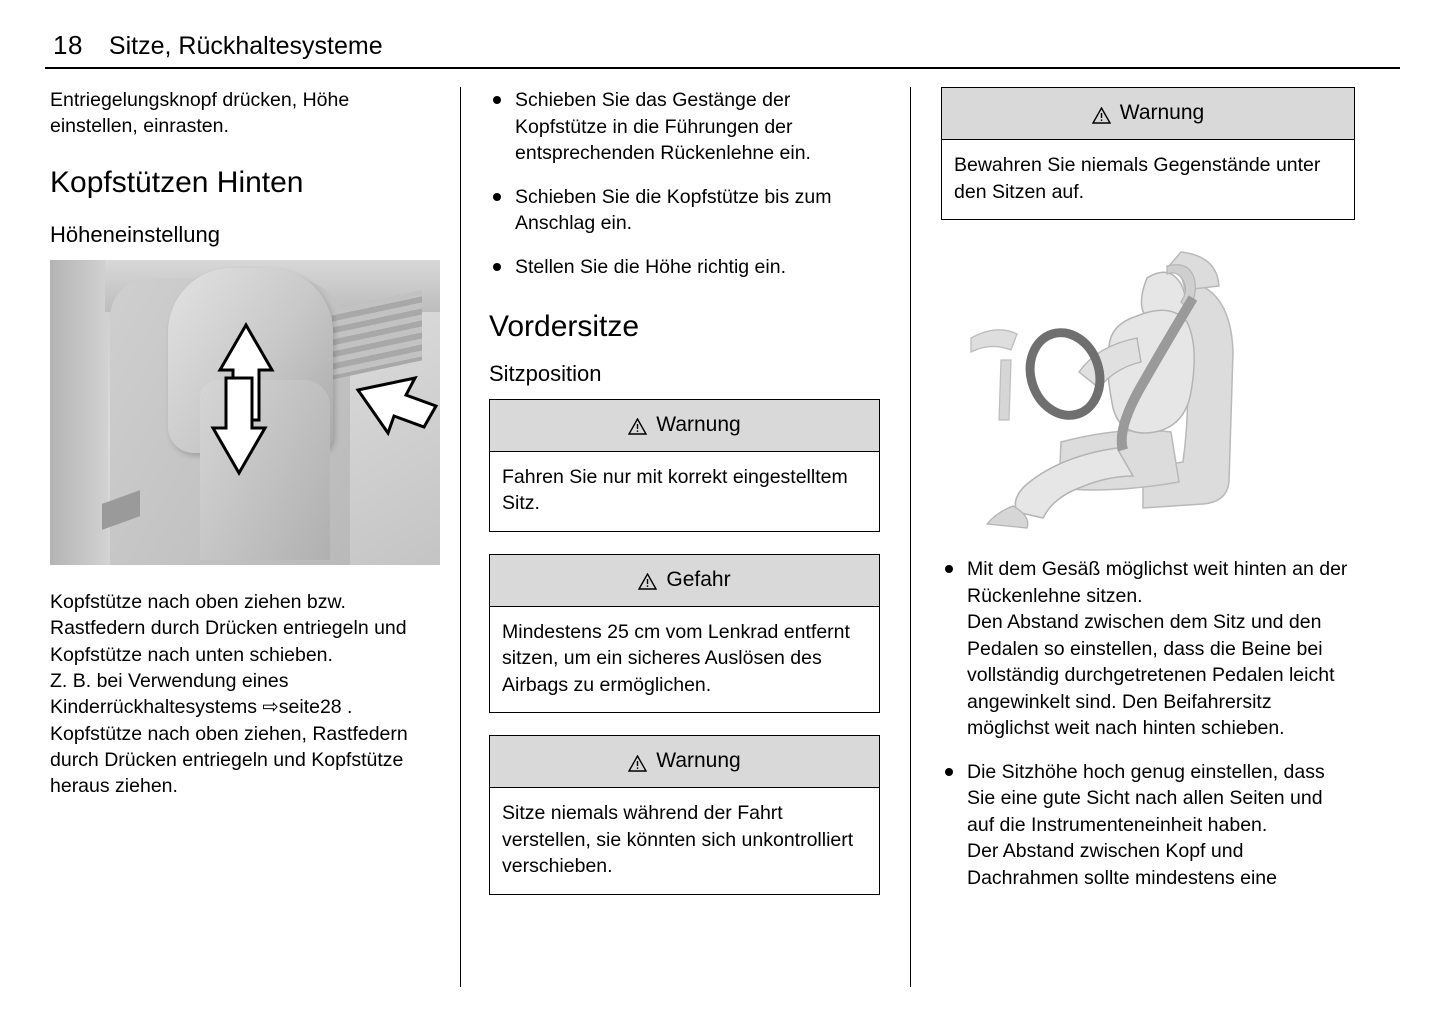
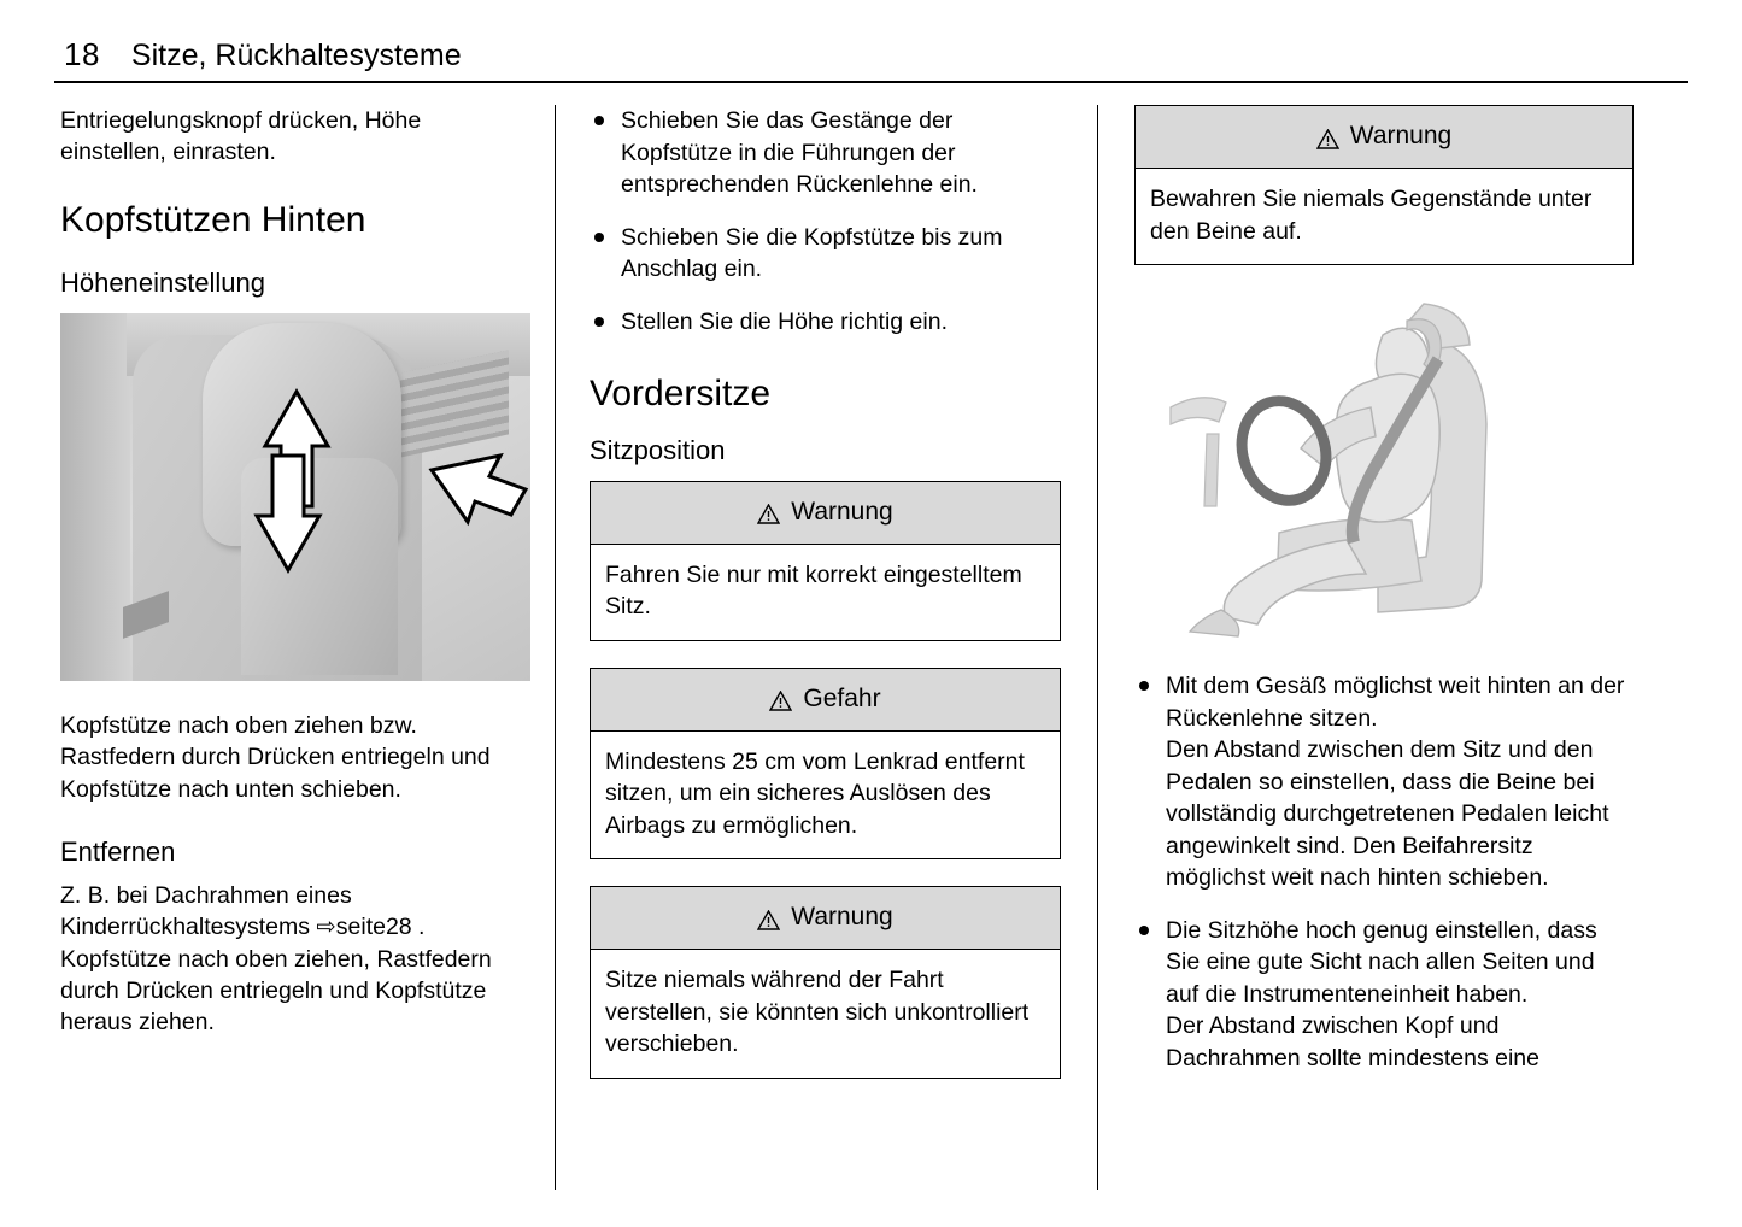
  18
  Sitze, Rückhaltesysteme
  Entriegelungsknopf drücken, Höhe einstellen, einrasten.
  Kopfstützen Hinten
  Höheneinstellung
  Kopfstütze nach oben ziehen bzw. Rastfedern durch Drücken entriegeln und Kopfstütze nach unten schieben.
+ Entfernen
- Z. B. bei Verwendung eines Kinderrückhaltesystems ⇨seite28 .
+ Z. B. bei Dachrahmen eines Kinderrückhaltesystems ⇨seite28 .
  Kopfstütze nach oben ziehen, Rastfedern durch Drücken entriegeln und Kopfstütze heraus ziehen.
  Schieben Sie das Gestänge der Kopfstütze in die Führungen der entsprechenden Rückenlehne ein.
  Schieben Sie die Kopfstütze bis zum Anschlag ein.
  Stellen Sie die Höhe richtig ein.
  Vordersitze
  Sitzposition
  Warnung
  Fahren Sie nur mit korrekt eingestelltem Sitz.
  Gefahr
  Mindestens 25 cm vom Lenkrad entfernt sitzen, um ein sicheres Auslösen des Airbags zu ermöglichen.
  Warnung
  Sitze niemals während der Fahrt verstellen, sie könnten sich unkontrolliert verschieben.
  Warnung
- Bewahren Sie niemals Gegenstände unter den Sitzen auf.
+ Bewahren Sie niemals Gegenstände unter den Beine auf.
  Mit dem Gesäß möglichst weit hinten an der Rückenlehne sitzen.
  Den Abstand zwischen dem Sitz und den Pedalen so einstellen, dass die Beine bei vollständig durchgetretenen Pedalen leicht angewinkelt sind. Den Beifahrersitz möglichst weit nach hinten schieben.
  Die Sitzhöhe hoch genug einstellen, dass Sie eine gute Sicht nach allen Seiten und auf die Instrumenteneinheit haben.
  Der Abstand zwischen Kopf und Dachrahmen sollte mindestens eine
